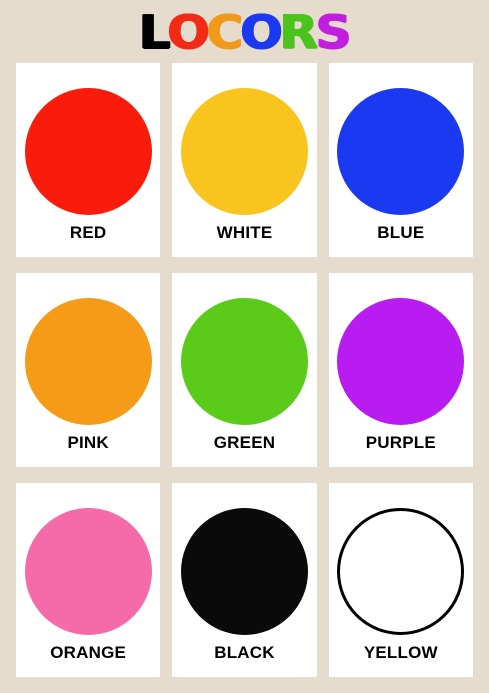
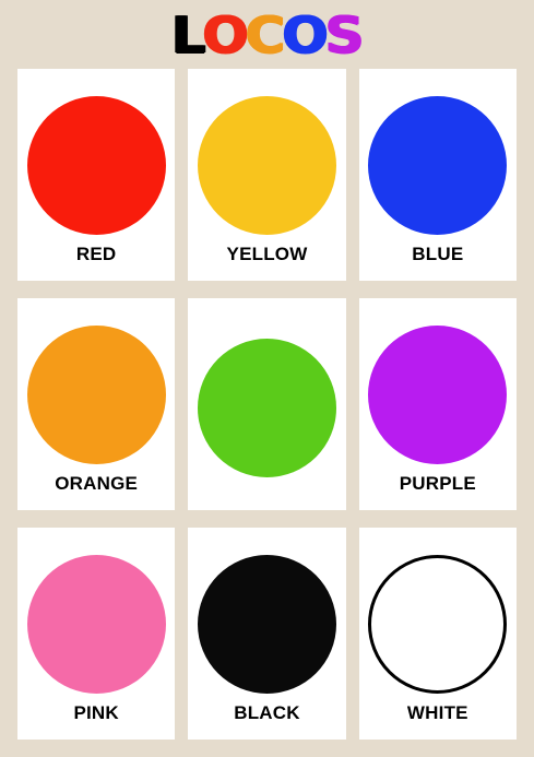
  L
  O
  C
  O
- R
  S
  RED
- WHITE
+ YELLOW
  BLUE
- PINK
+ ORANGE
- GREEN
  PURPLE
- ORANGE
+ PINK
  BLACK
- YELLOW
+ WHITE
